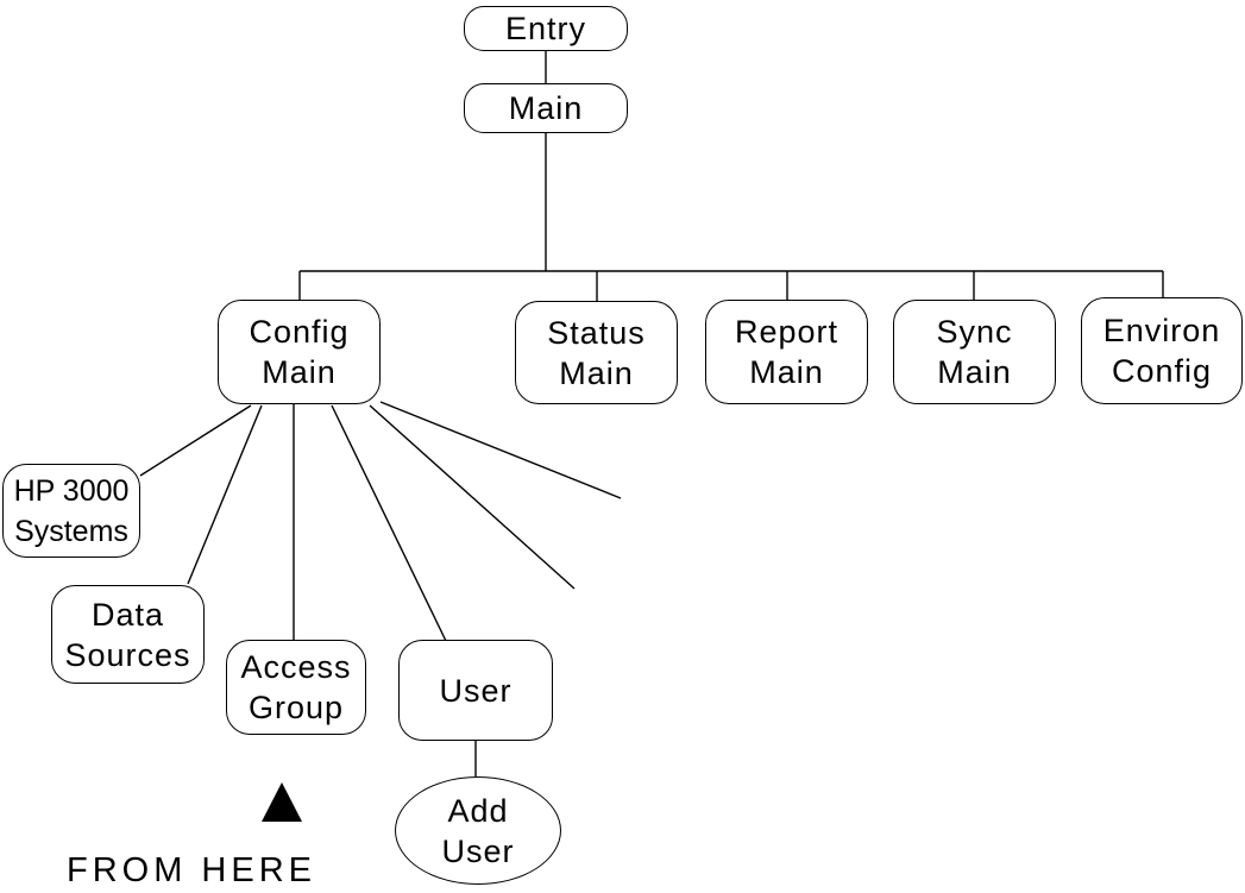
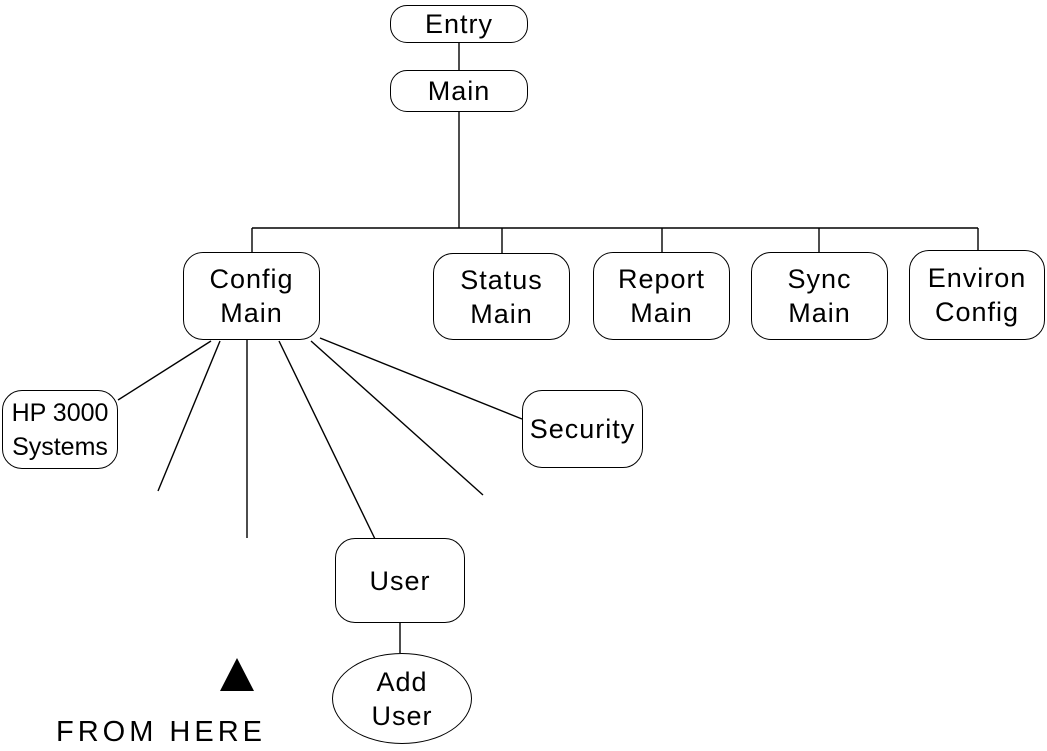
  Entry
  Main
  Config
  Main
  Status
  Main
  Report
  Main
  Sync
  Main
  Environ
  Config
  HP 3000
  Systems
- Data
- Sources
- Access
- Group
  User
+ Security
  Add
  User
  FROM HERE
